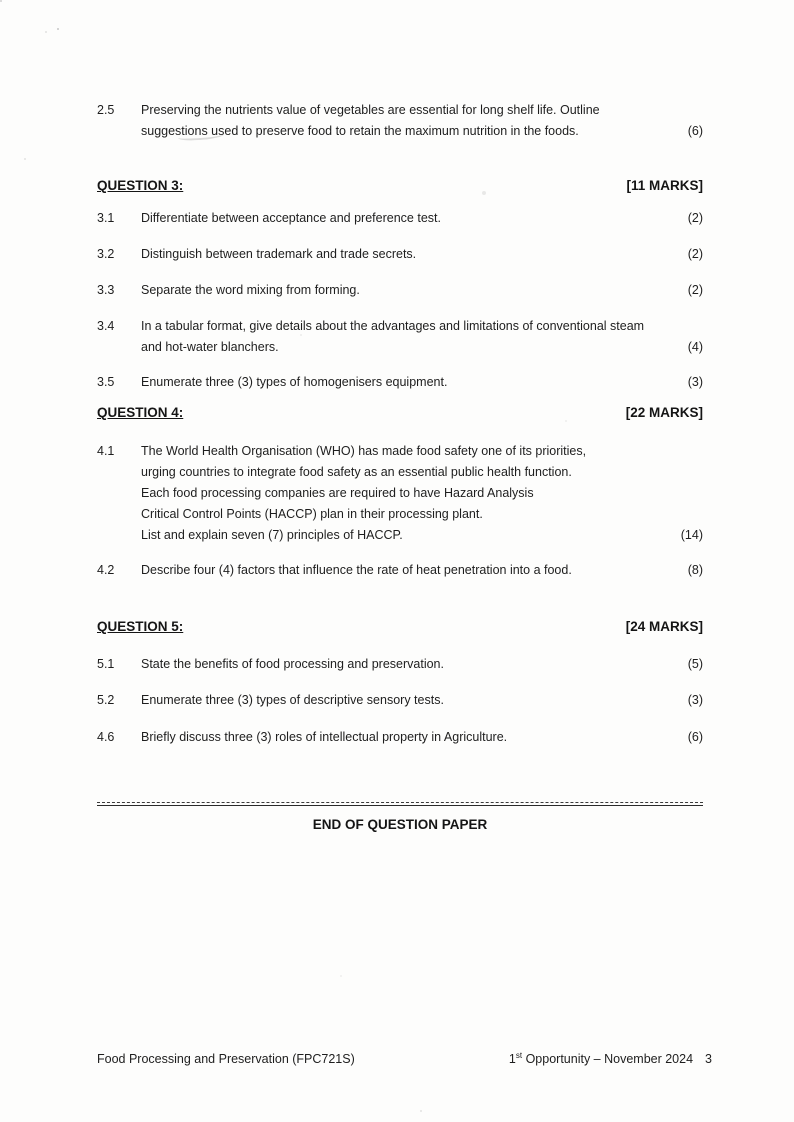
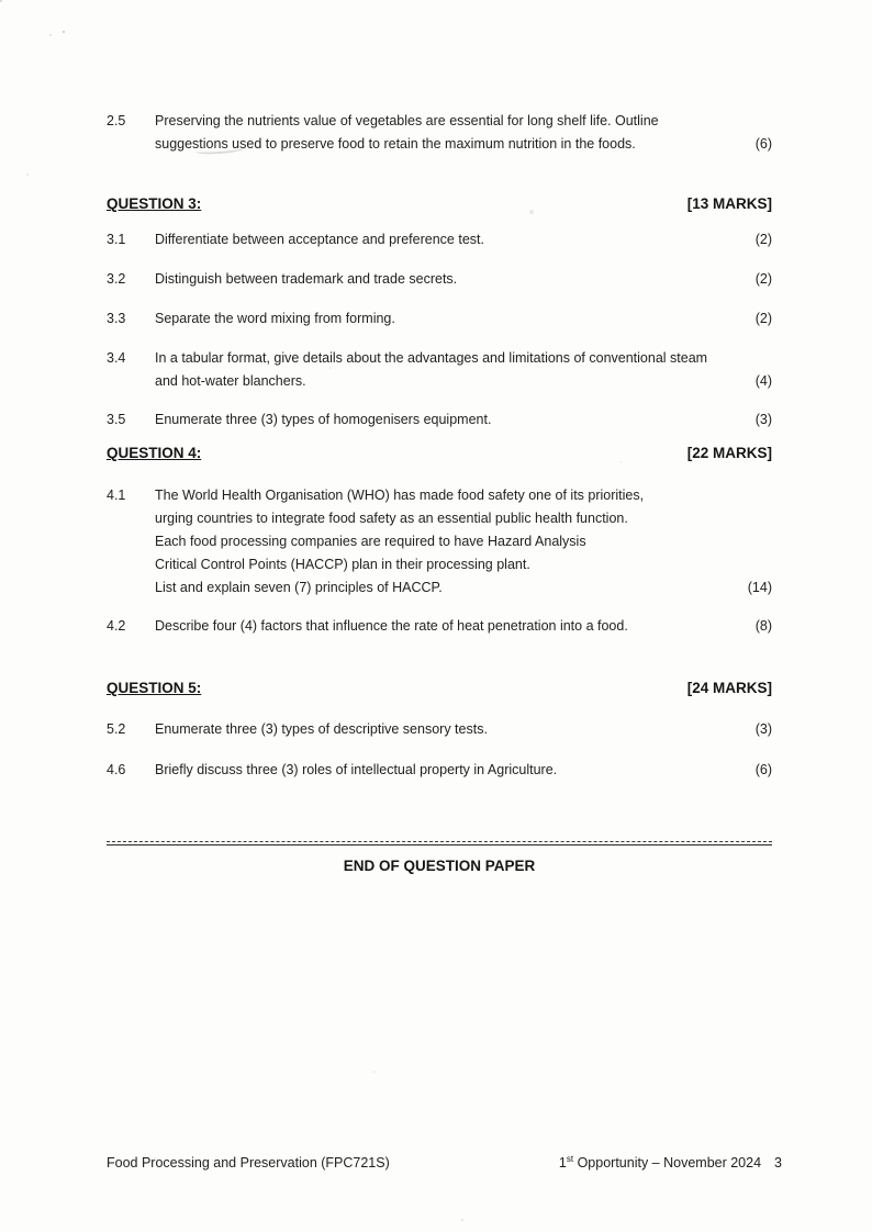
  2.5
  Preserving the nutrients value of vegetables are essential for long shelf life. Outline
  suggestions used to preserve food to retain the maximum nutrition in the foods.
  (6)
  QUESTION 3:
- [11 MARKS]
+ [13 MARKS]
  3.1
  Differentiate between acceptance and preference test.
  (2)
  3.2
  Distinguish between trademark and trade secrets.
  (2)
  3.3
  Separate the word mixing from forming.
  (2)
  3.4
  In a tabular format, give details about the advantages and limitations of conventional steam
  and hot-water blanchers.
  (4)
  3.5
  Enumerate three (3) types of homogenisers equipment.
  (3)
  QUESTION 4:
  [22 MARKS]
  4.1
  The World Health Organisation (WHO) has made food safety one of its priorities,
  urging countries to integrate food safety as an essential public health function.
  Each food processing companies are required to have Hazard Analysis
  Critical Control Points (HACCP) plan in their processing plant.
  List and explain seven (7) principles of HACCP.
  (14)
  4.2
  Describe four (4) factors that influence the rate of heat penetration into a food.
  (8)
  QUESTION 5:
  [24 MARKS]
- 5.1
- State the benefits of food processing and preservation.
- (5)
  5.2
  Enumerate three (3) types of descriptive sensory tests.
  (3)
  4.6
  Briefly discuss three (3) roles of intellectual property in Agriculture.
  (6)
  END OF QUESTION PAPER
  Food Processing and Preservation (FPC721S)
  1st Opportunity – November 2024 3
